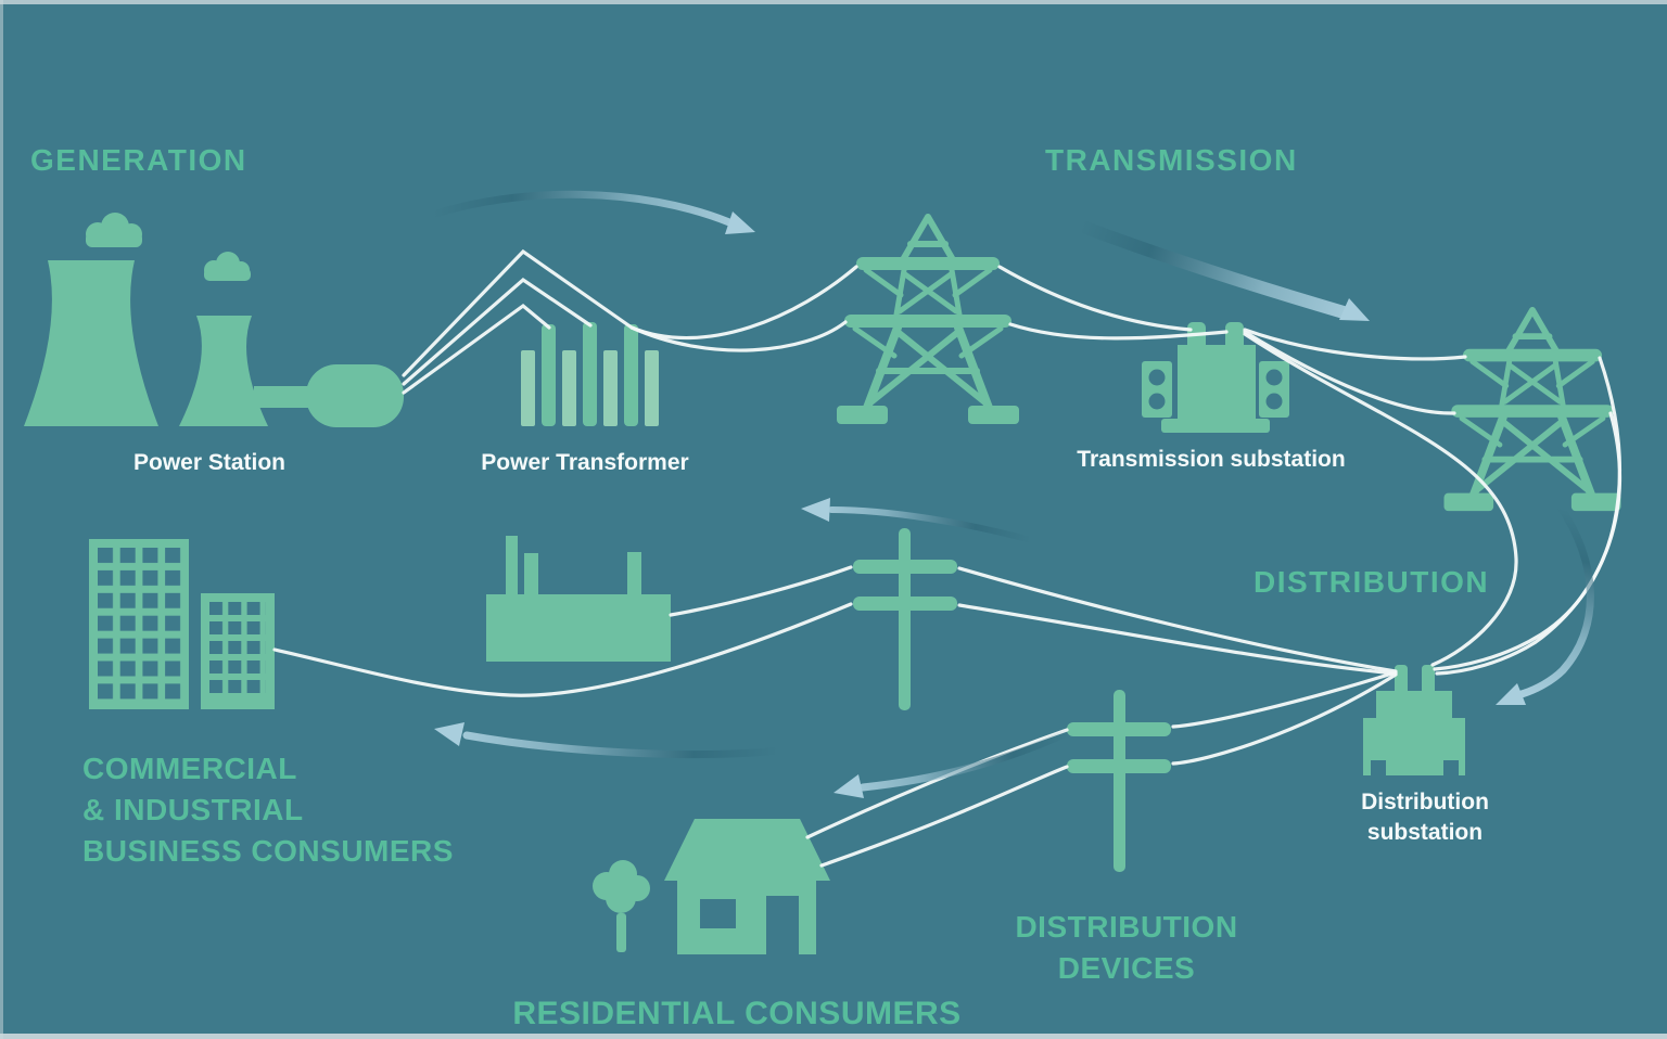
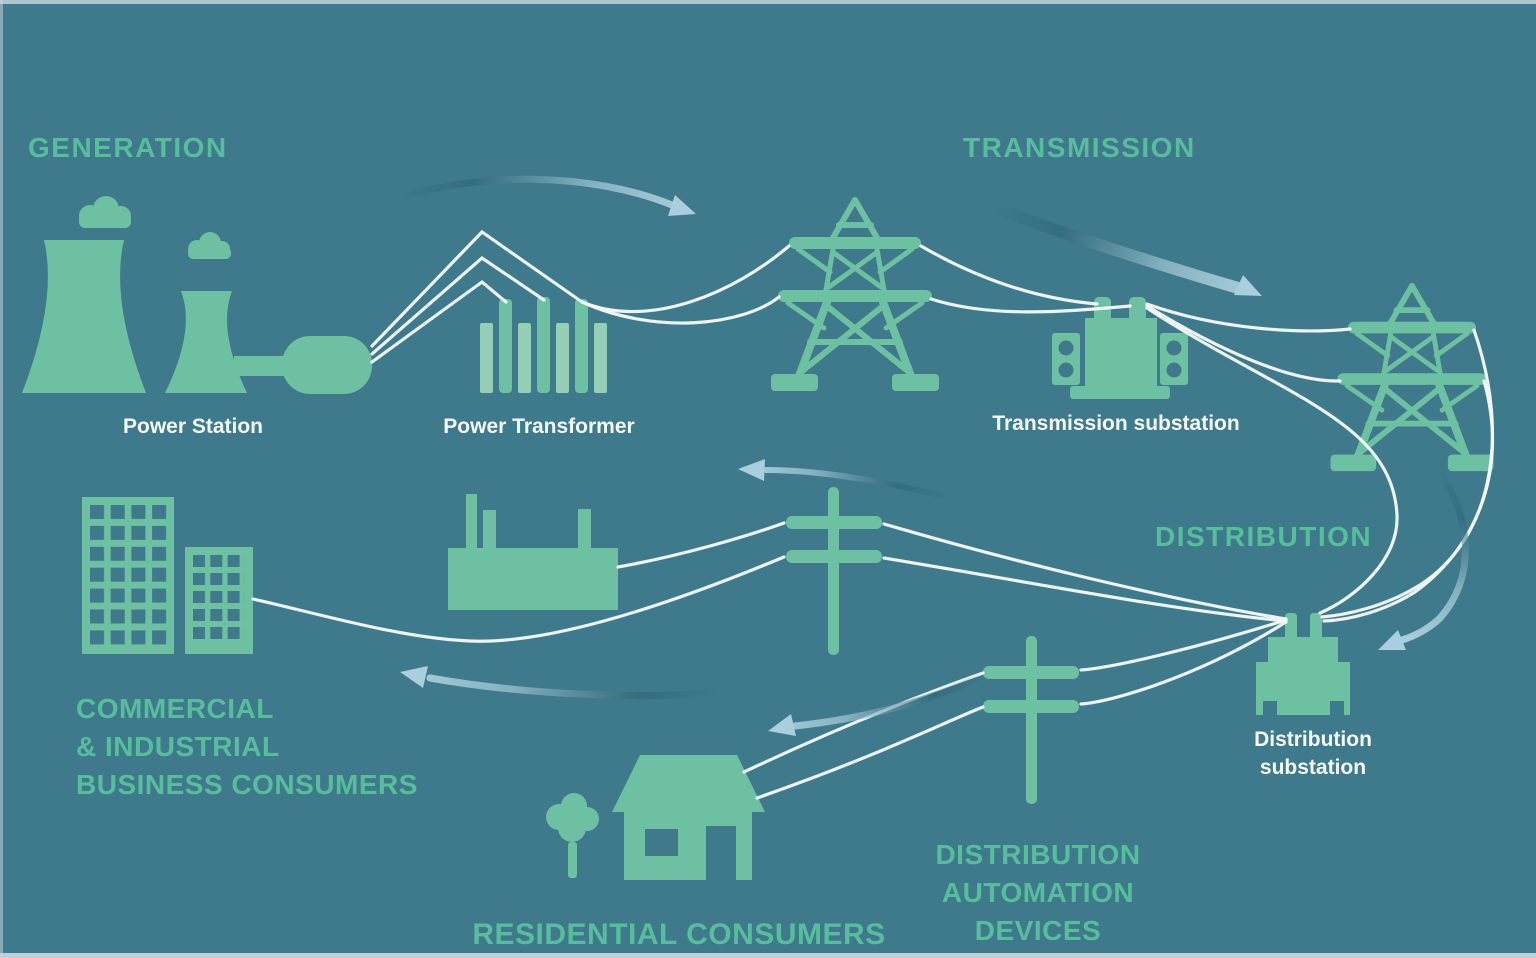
  GENERATION
  TRANSMISSION
  DISTRIBUTION
  Power Station
  Power Transformer
  Transmission substation
  Distribution
  substation
  COMMERCIAL
  & INDUSTRIAL
  BUSINESS CONSUMERS
  RESIDENTIAL CONSUMERS
  DISTRIBUTION
+ AUTOMATION
  DEVICES
